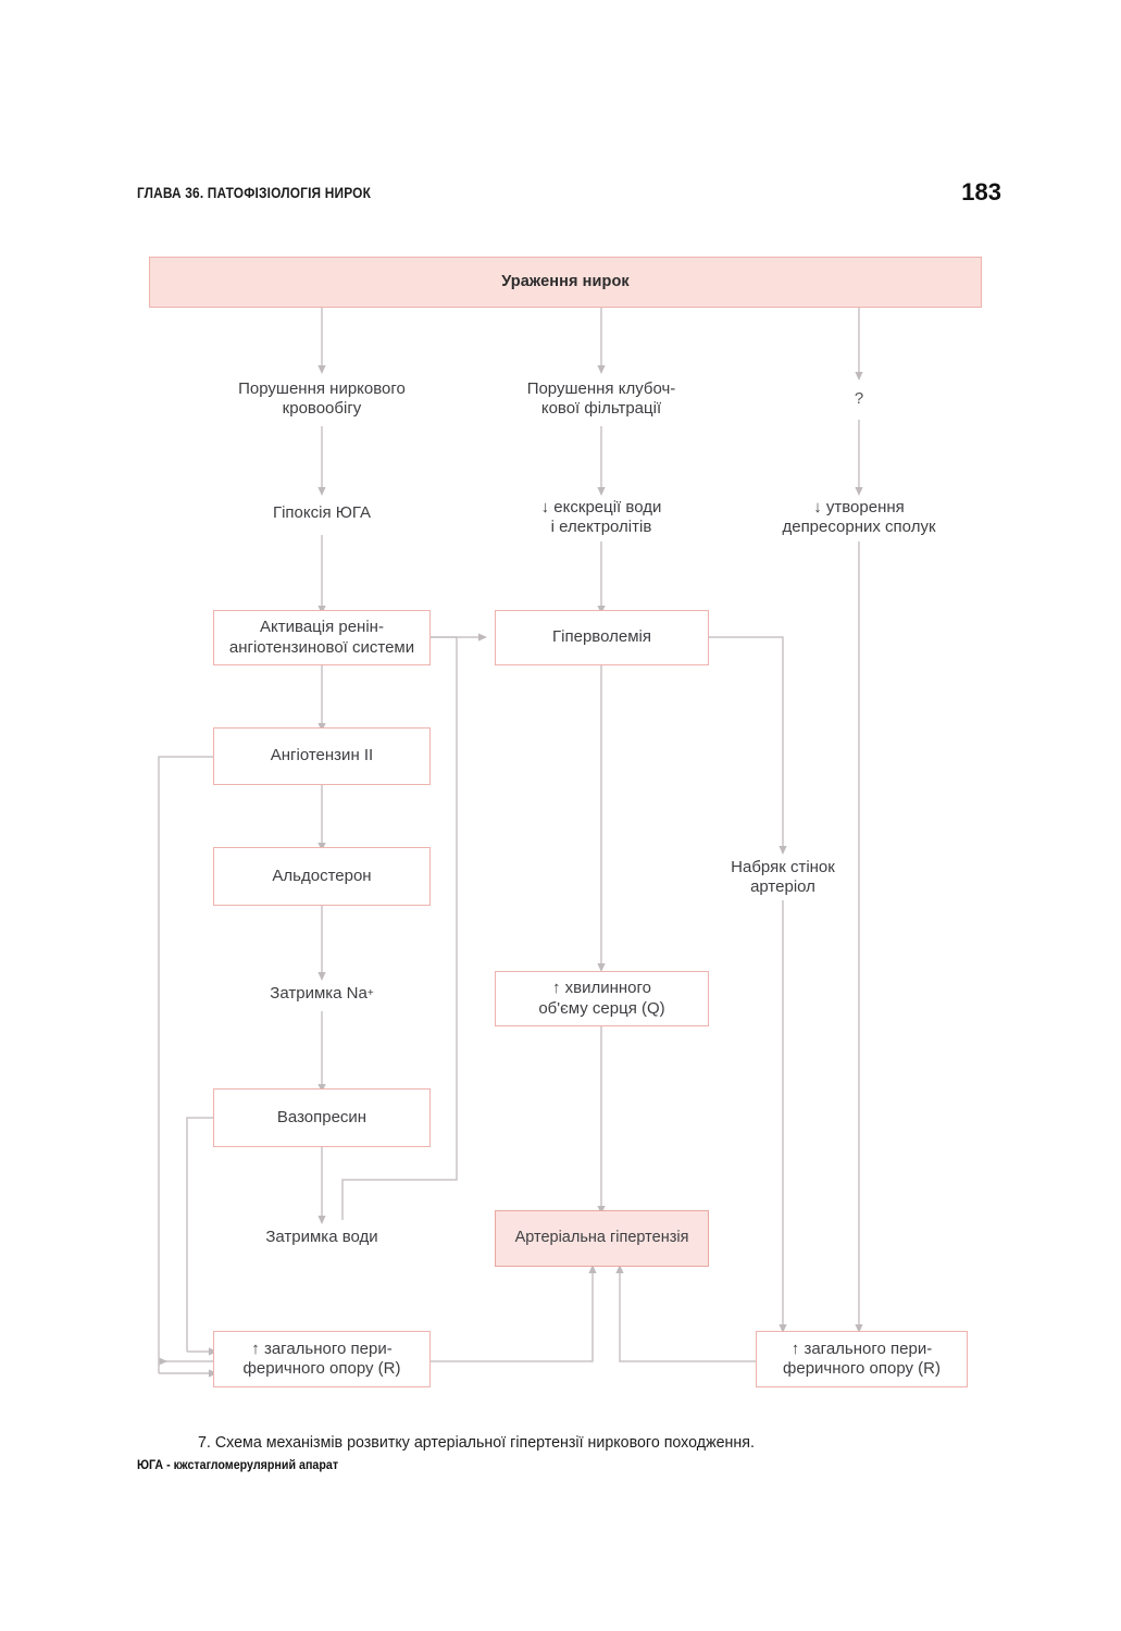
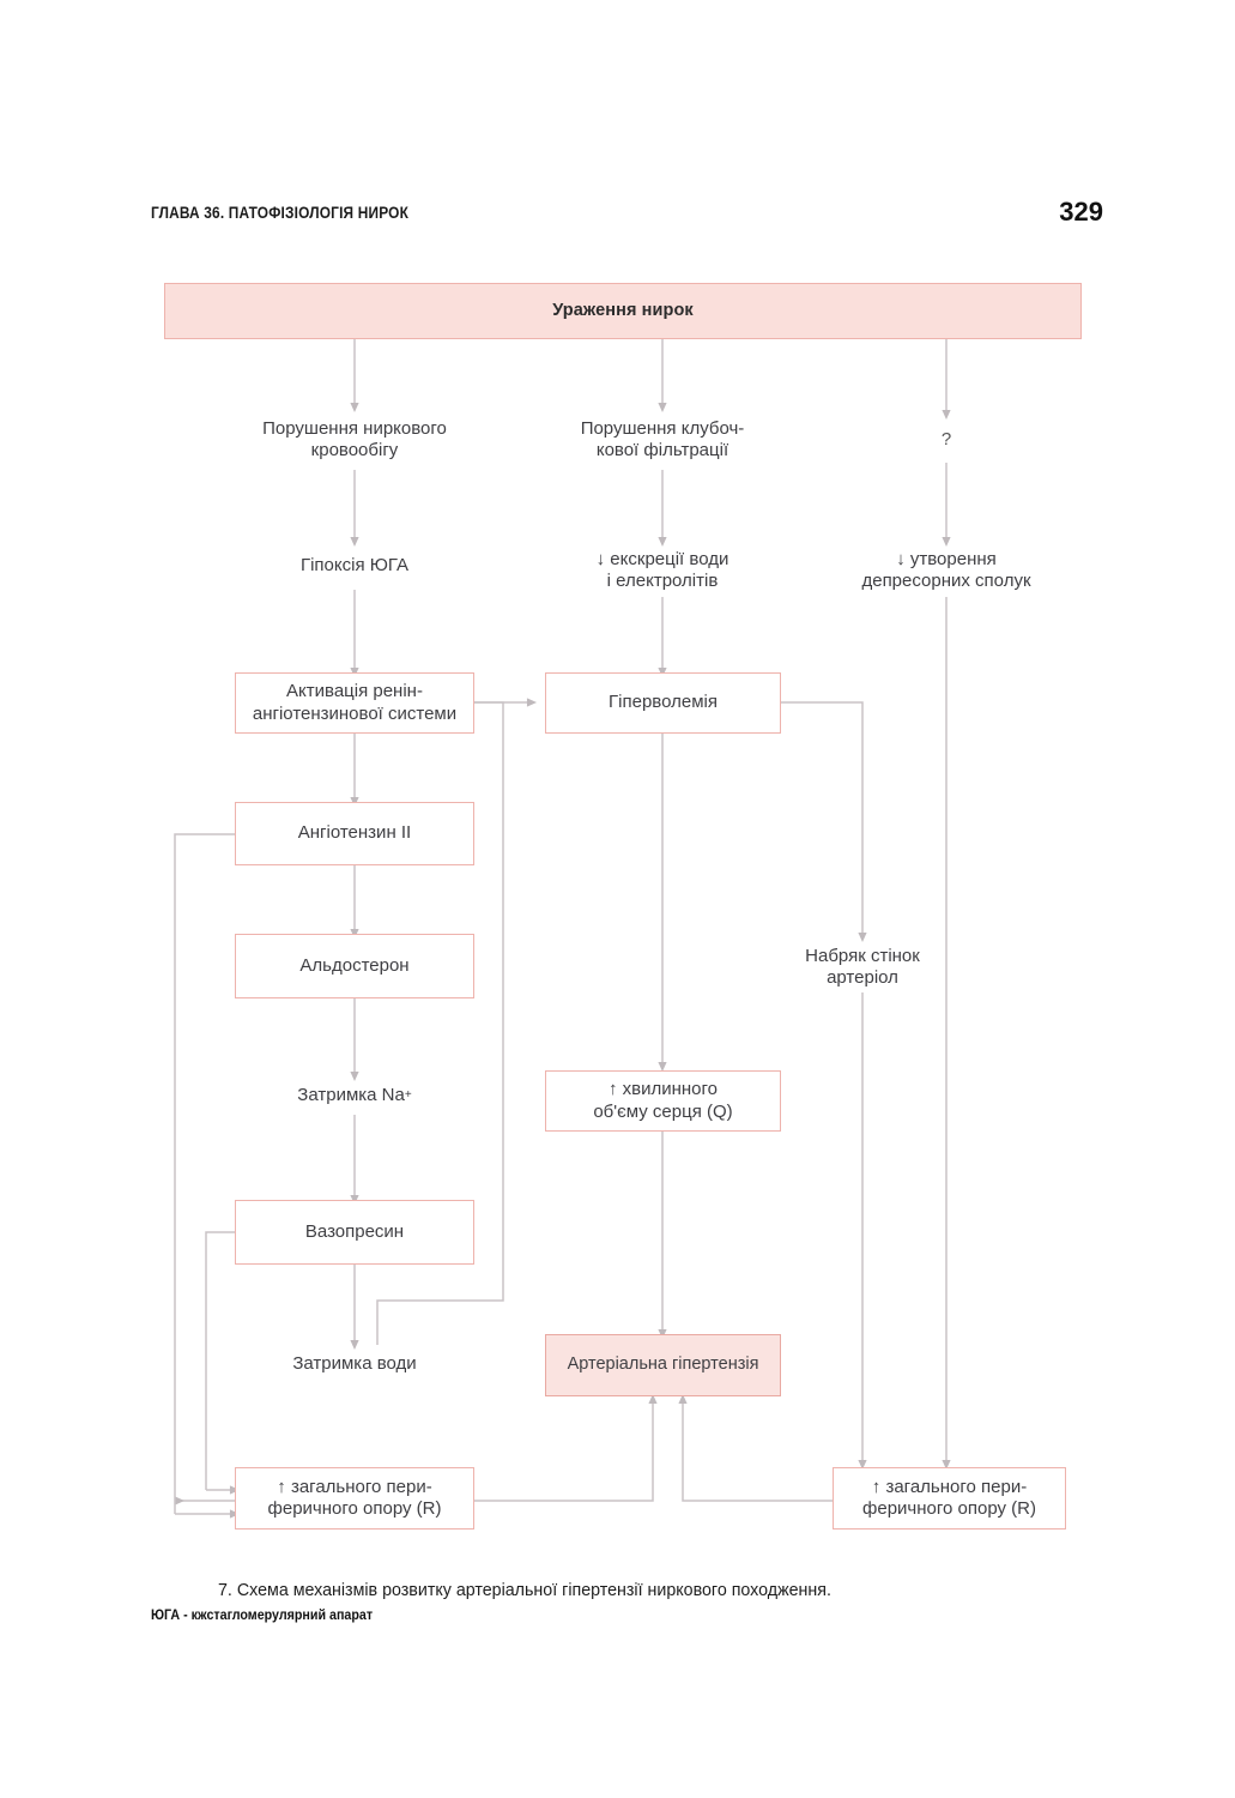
  ГЛАВА 36. ПАТОФІЗІОЛОГІЯ НИРОК
- 183
+ 329
  Ураження нирок
  Порушення ниркового
  кровообігу
  Порушення клубоч-
  кової фільтрації
  ?
  Гіпоксія ЮГА
  ↓ екскреції води
  і електролітів
  ↓ утворення
  депресорних сполук
  Активація ренін-
  ангіотензинової системи
  Гіперволемія
  Ангіотензин ІІ
  Альдостерон
  Затримка Na
  +
  Вазопресин
  Набряк стінок
  артеріол
  ↑ хвилинного
  об'єму серця (Q)
  Затримка води
  Артеріальна гіпертензія
  ↑ загального пери-
  феричного опору (R)
  ↑ загального пери-
  феричного опору (R)
  7. Схема механізмів розвитку артеріальної гіпертензії ниркового походження.
  ЮГА - кжстагломерулярний апарат
